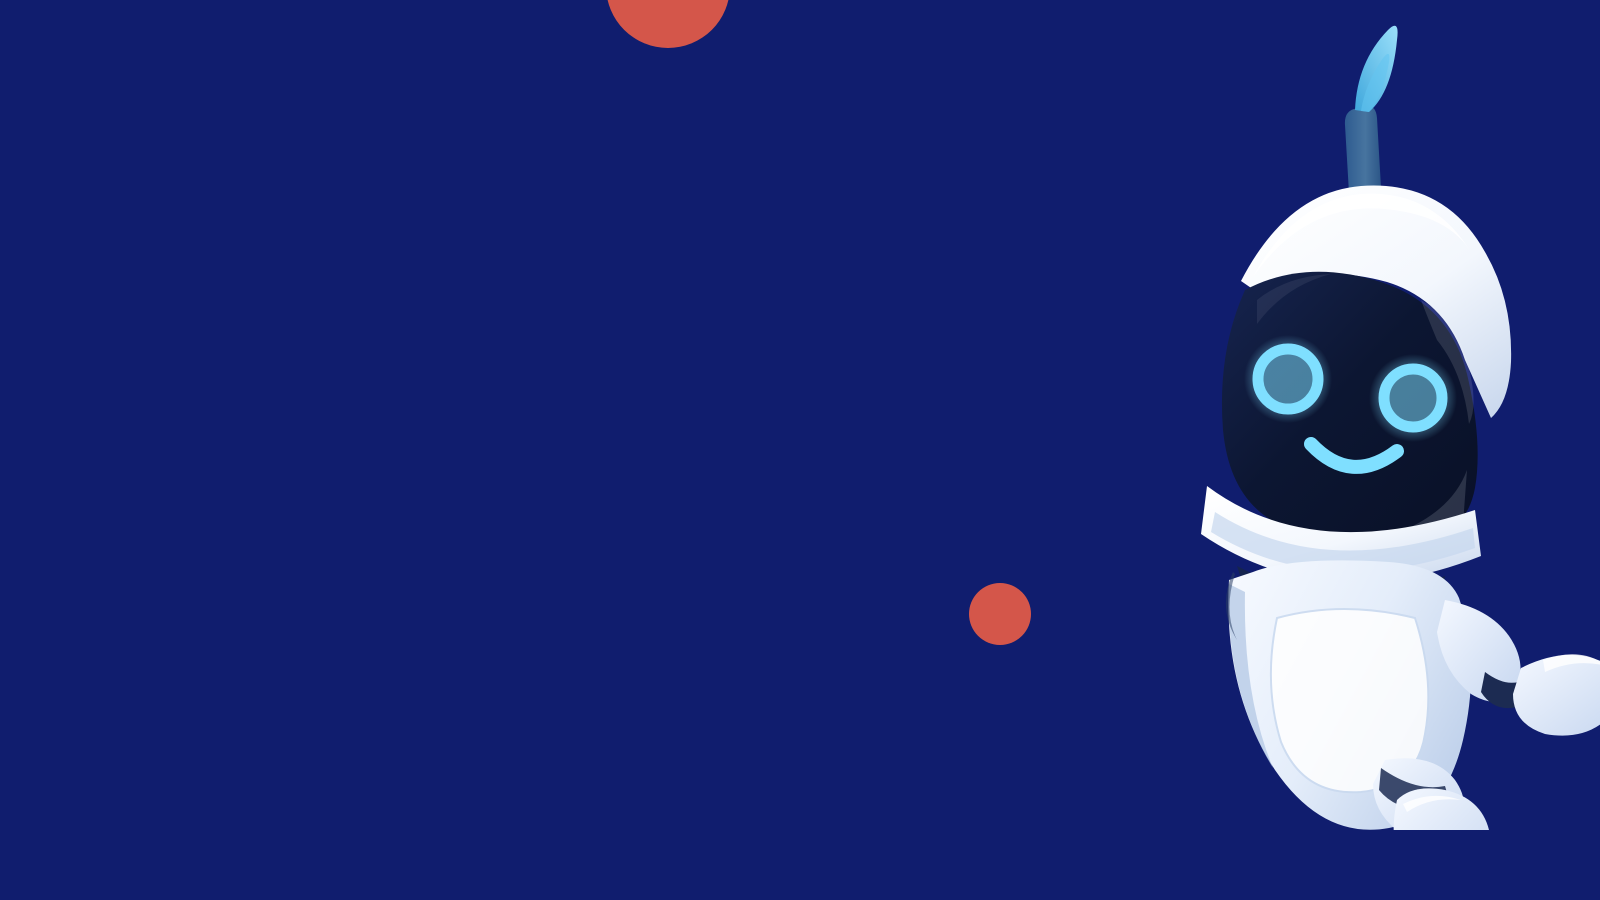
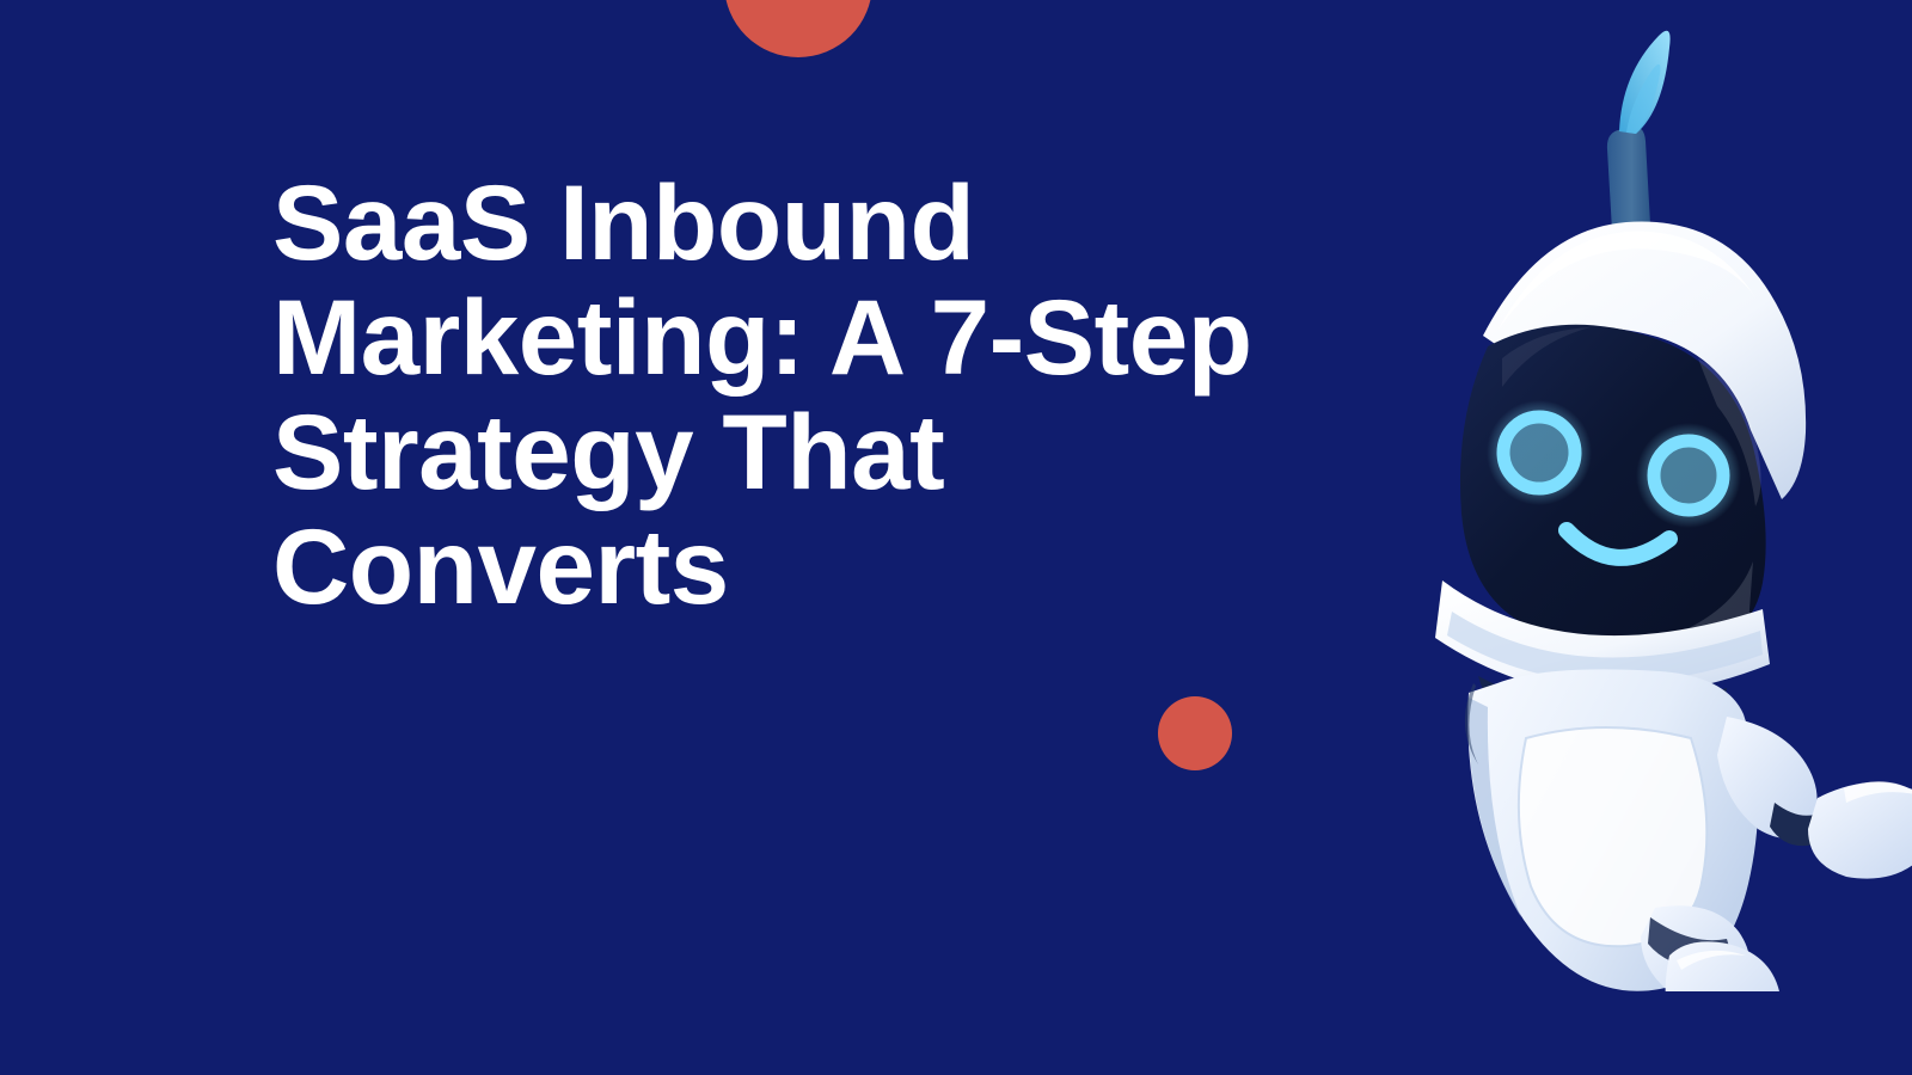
+ SaaS Inbound Marketing: A 7-Step Strategy That Converts
